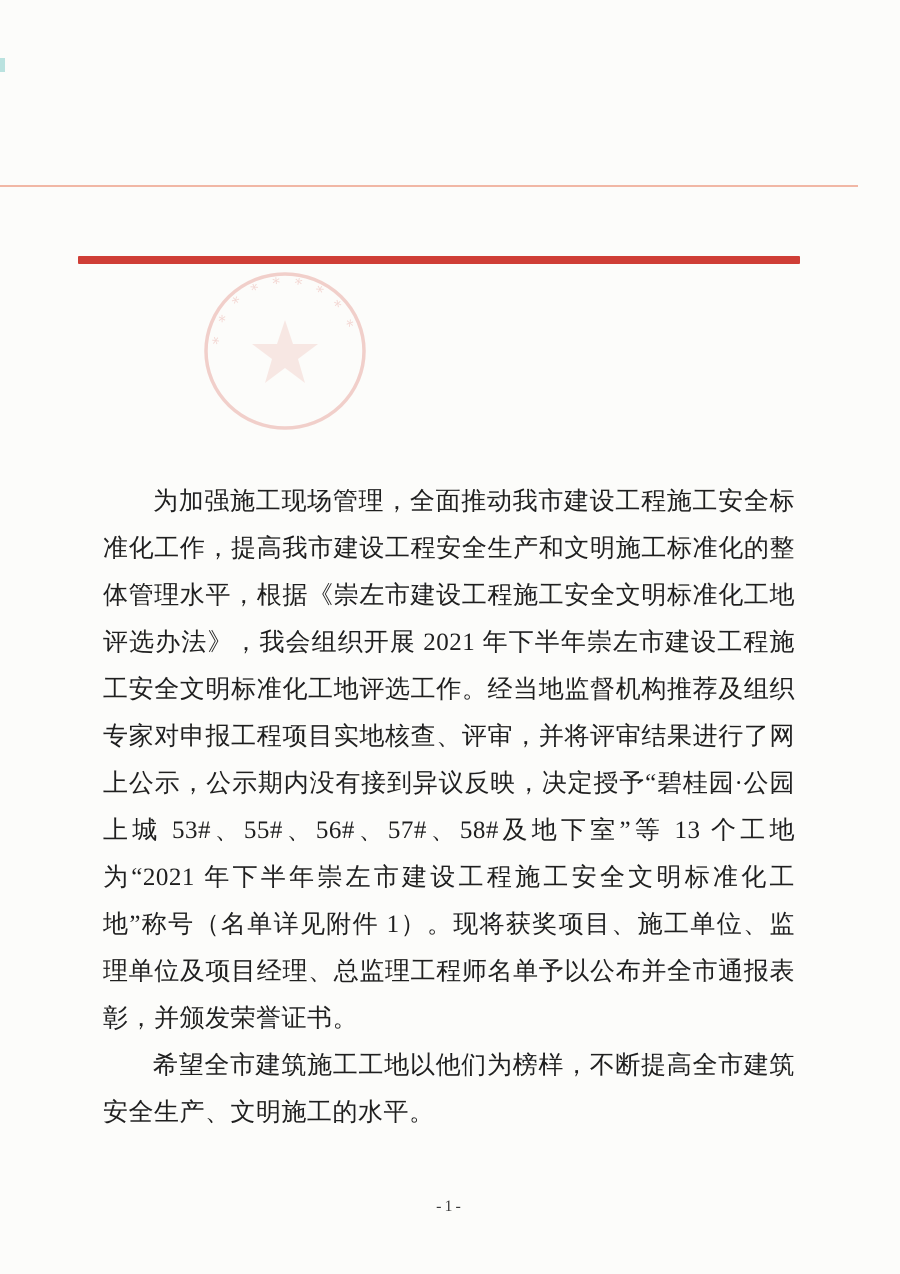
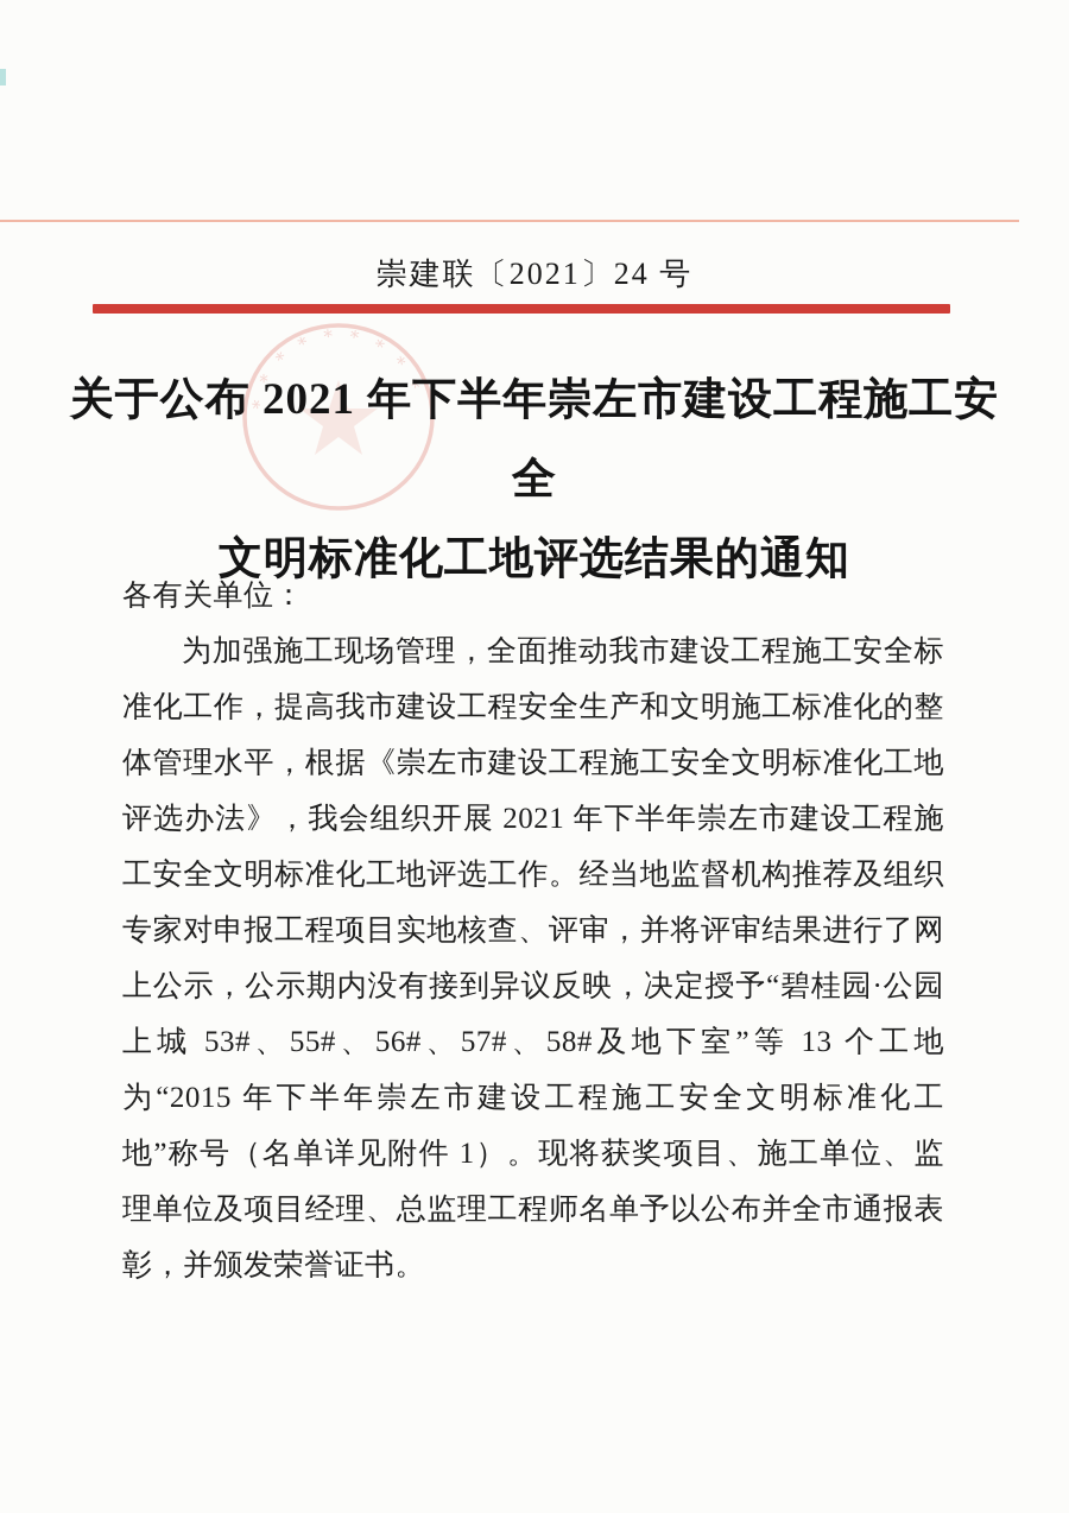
+ 崇建联〔2021〕24 号
+ 关于公布 2021 年下半年崇左市建设工程施工安全
+ 文明标准化工地评选结果的通知
+ 各有关单位：
- 为加强施工现场管理，全面推动我市建设工程施工安全标准化工作，提高我市建设工程安全生产和文明施工标准化的整体管理水平，根据《崇左市建设工程施工安全文明标准化工地评选办法》，我会组织开展 2021 年下半年崇左市建设工程施工安全文明标准化工地评选工作。经当地监督机构推荐及组织专家对申报工程项目实地核查、评审，并将评审结果进行了网上公示，公示期内没有接到异议反映，决定授予“碧桂园·公园上城 53#、55#、56#、57#、58#及地下室”等 13 个工地为“2021 年下半年崇左市建设工程施工安全文明标准化工地”称号（名单详见附件 1）。现将获奖项目、施工单位、监理单位及项目经理、总监理工程师名单予以公布并全市通报表彰，并颁发荣誉证书。
+ 为加强施工现场管理，全面推动我市建设工程施工安全标准化工作，提高我市建设工程安全生产和文明施工标准化的整体管理水平，根据《崇左市建设工程施工安全文明标准化工地评选办法》，我会组织开展 2021 年下半年崇左市建设工程施工安全文明标准化工地评选工作。经当地监督机构推荐及组织专家对申报工程项目实地核查、评审，并将评审结果进行了网上公示，公示期内没有接到异议反映，决定授予“碧桂园·公园上城 53#、55#、56#、57#、58#及地下室”等 13 个工地为“2015 年下半年崇左市建设工程施工安全文明标准化工地”称号（名单详见附件 1）。现将获奖项目、施工单位、监理单位及项目经理、总监理工程师名单予以公布并全市通报表彰，并颁发荣誉证书。
- 希望全市建筑施工工地以他们为榜样，不断提高全市建筑安全生产、文明施工的水平。
- -1-
